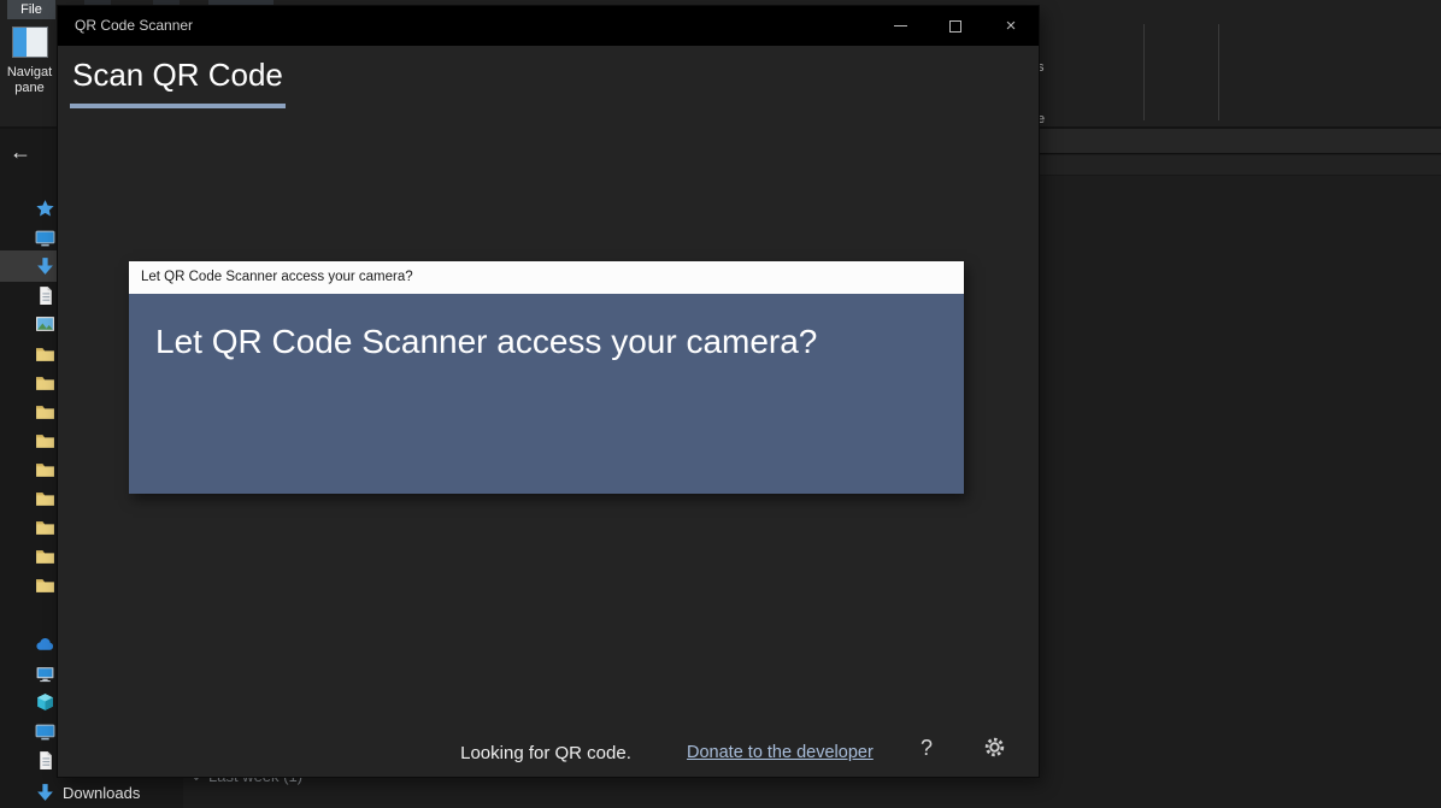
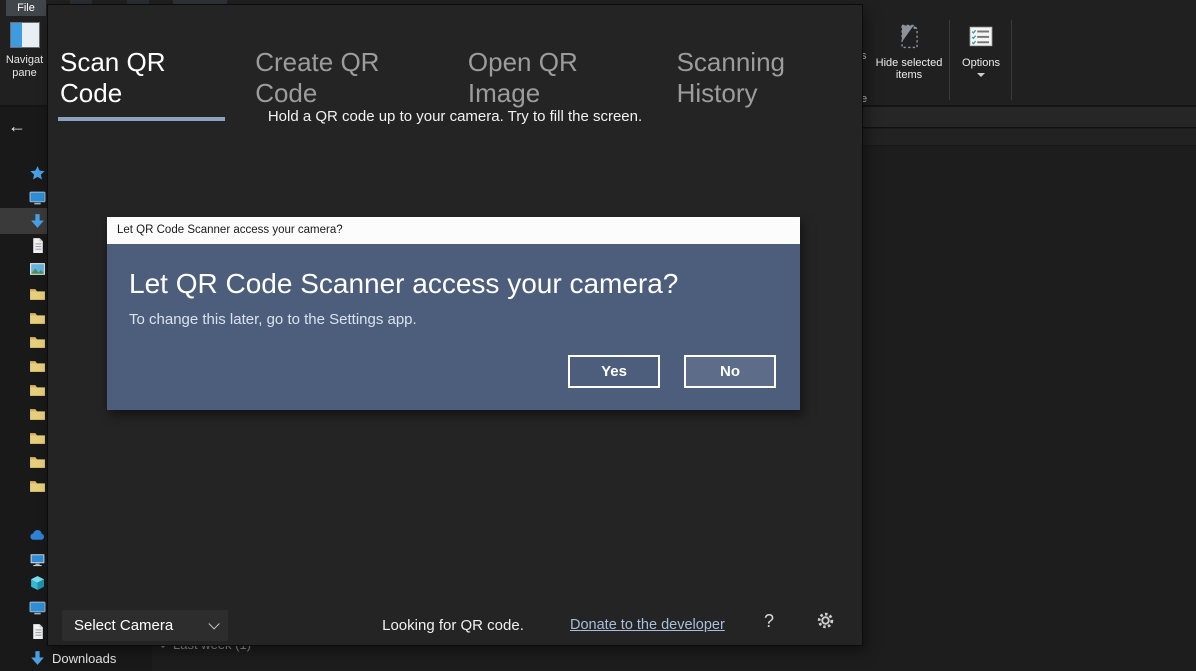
  File
  Navigat
  pane
  s
  e
+ Hide selected
+ items
+ Options
  ←
  Downloads
- QR Code Scanner
- ×
  Scan QR Code
+ Create QR Code
+ Open QR Image
+ Scanning History
+ Hold a QR code up to your camera. Try to fill the screen.
+ Select Camera
  Looking for QR code.
  Donate to the developer
  ?
  Let QR Code Scanner access your camera?
  Let QR Code Scanner access your camera?
+ To change this later, go to the Settings app.
+ Yes
+ No
